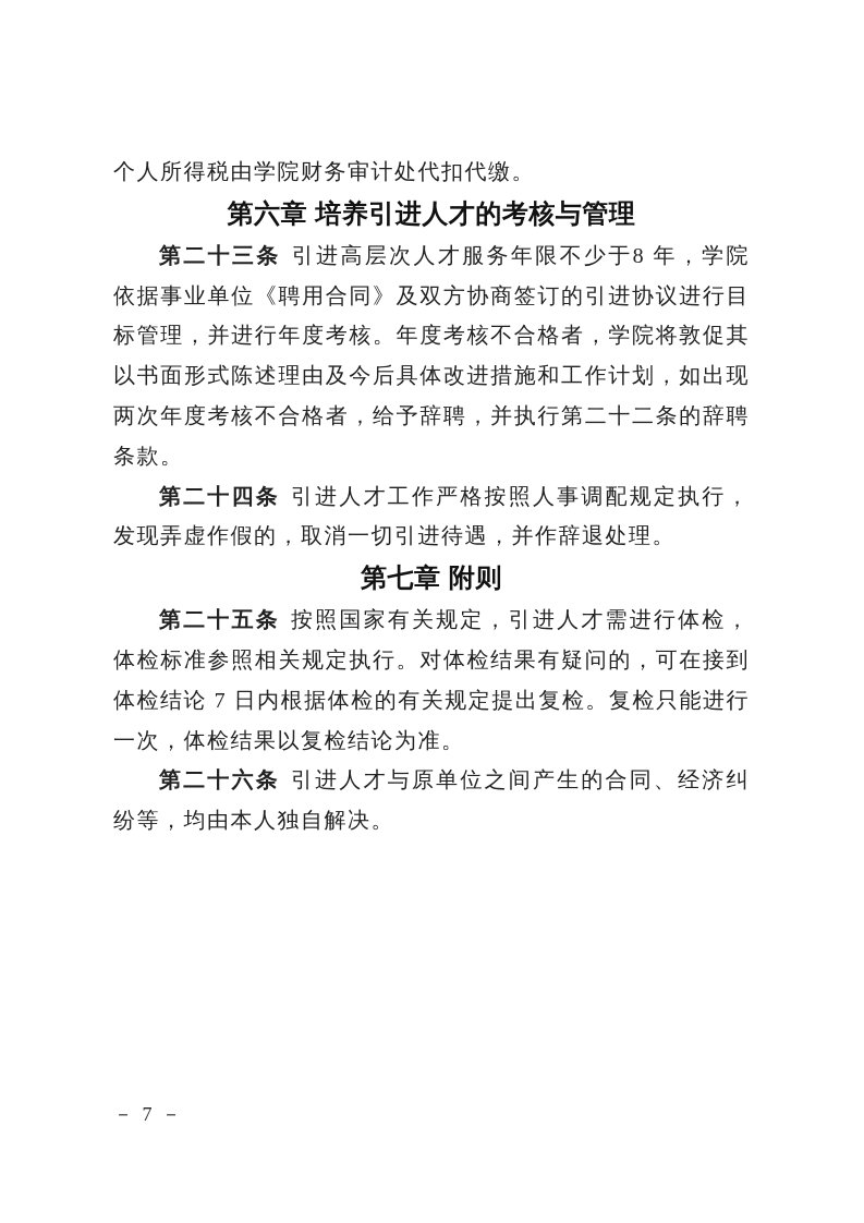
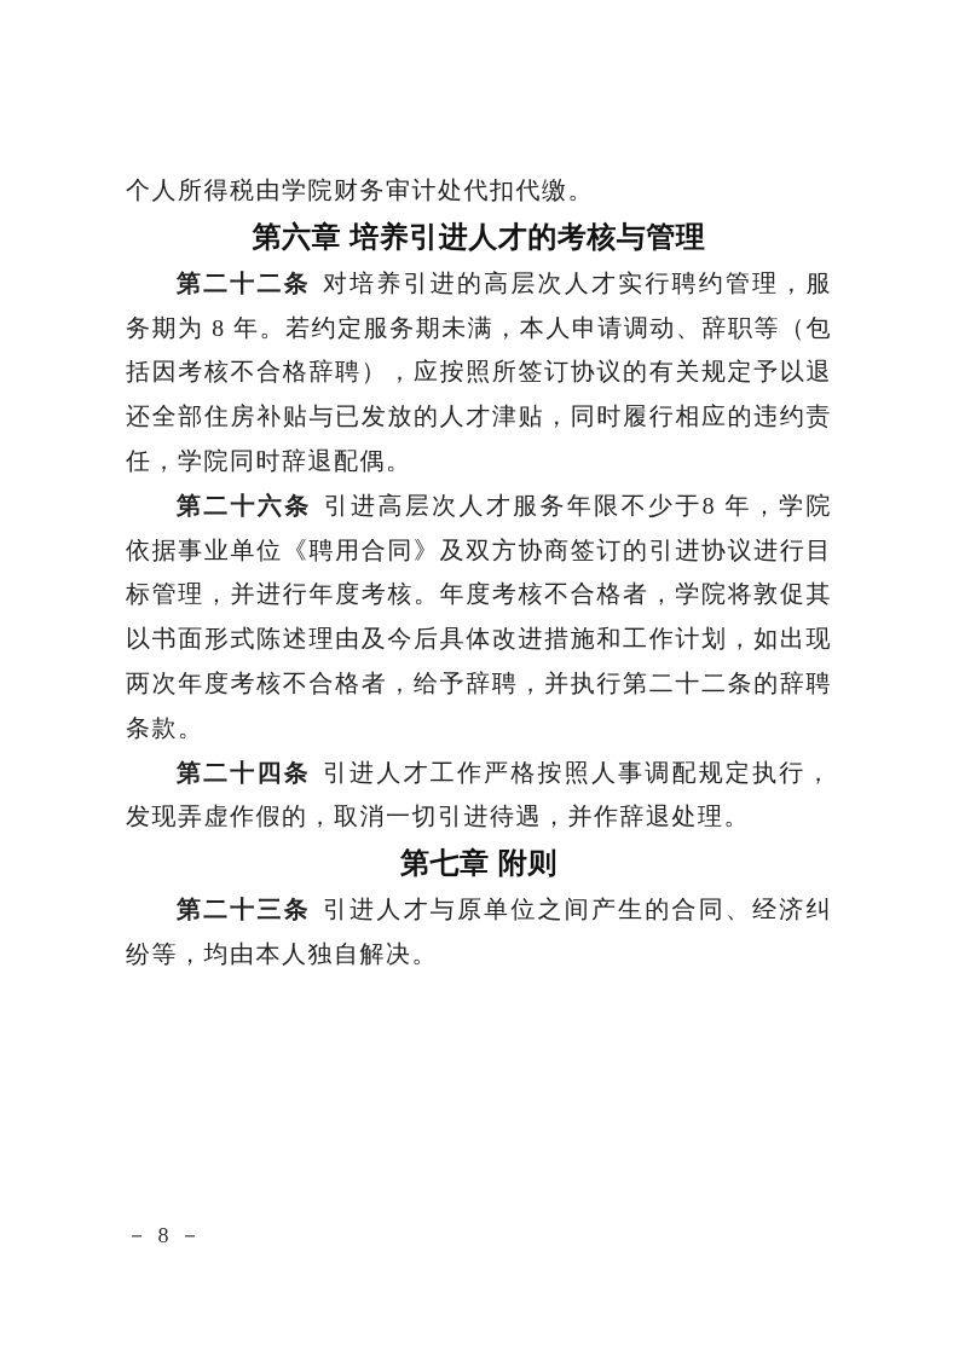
  个人所得税由学院财务审计处代扣代缴。
  第六章 培养引进人才的考核与管理
+ 第二十二条 对培养引进的高层次人才实行聘约管理，服务期为 8 年。若约定服务期未满，本人申请调动、辞职等（包括因考核不合格辞聘），应按照所签订协议的有关规定予以退还全部住房补贴与已发放的人才津贴，同时履行相应的违约责任，学院同时辞退配偶。
- 第二十三条 引进高层次人才服务年限不少于8 年，学院依据事业单位《聘用合同》及双方协商签订的引进协议进行目标管理，并进行年度考核。年度考核不合格者，学院将敦促其以书面形式陈述理由及今后具体改进措施和工作计划，如出现两次年度考核不合格者，给予辞聘，并执行第二十二条的辞聘条款。
+ 第二十六条 引进高层次人才服务年限不少于8 年，学院依据事业单位《聘用合同》及双方协商签订的引进协议进行目标管理，并进行年度考核。年度考核不合格者，学院将敦促其以书面形式陈述理由及今后具体改进措施和工作计划，如出现两次年度考核不合格者，给予辞聘，并执行第二十二条的辞聘条款。
  第二十四条 引进人才工作严格按照人事调配规定执行，发现弄虚作假的，取消一切引进待遇，并作辞退处理。
  第七章 附则
- 第二十五条 按照国家有关规定，引进人才需进行体检，体检标准参照相关规定执行。对体检结果有疑问的，可在接到体检结论 7 日内根据体检的有关规定提出复检。复检只能进行一次，体检结果以复检结论为准。
- 第二十六条 引进人才与原单位之间产生的合同、经济纠纷等，均由本人独自解决。
+ 第二十三条 引进人才与原单位之间产生的合同、经济纠纷等，均由本人独自解决。
- － 7 －
+ － 8 －
